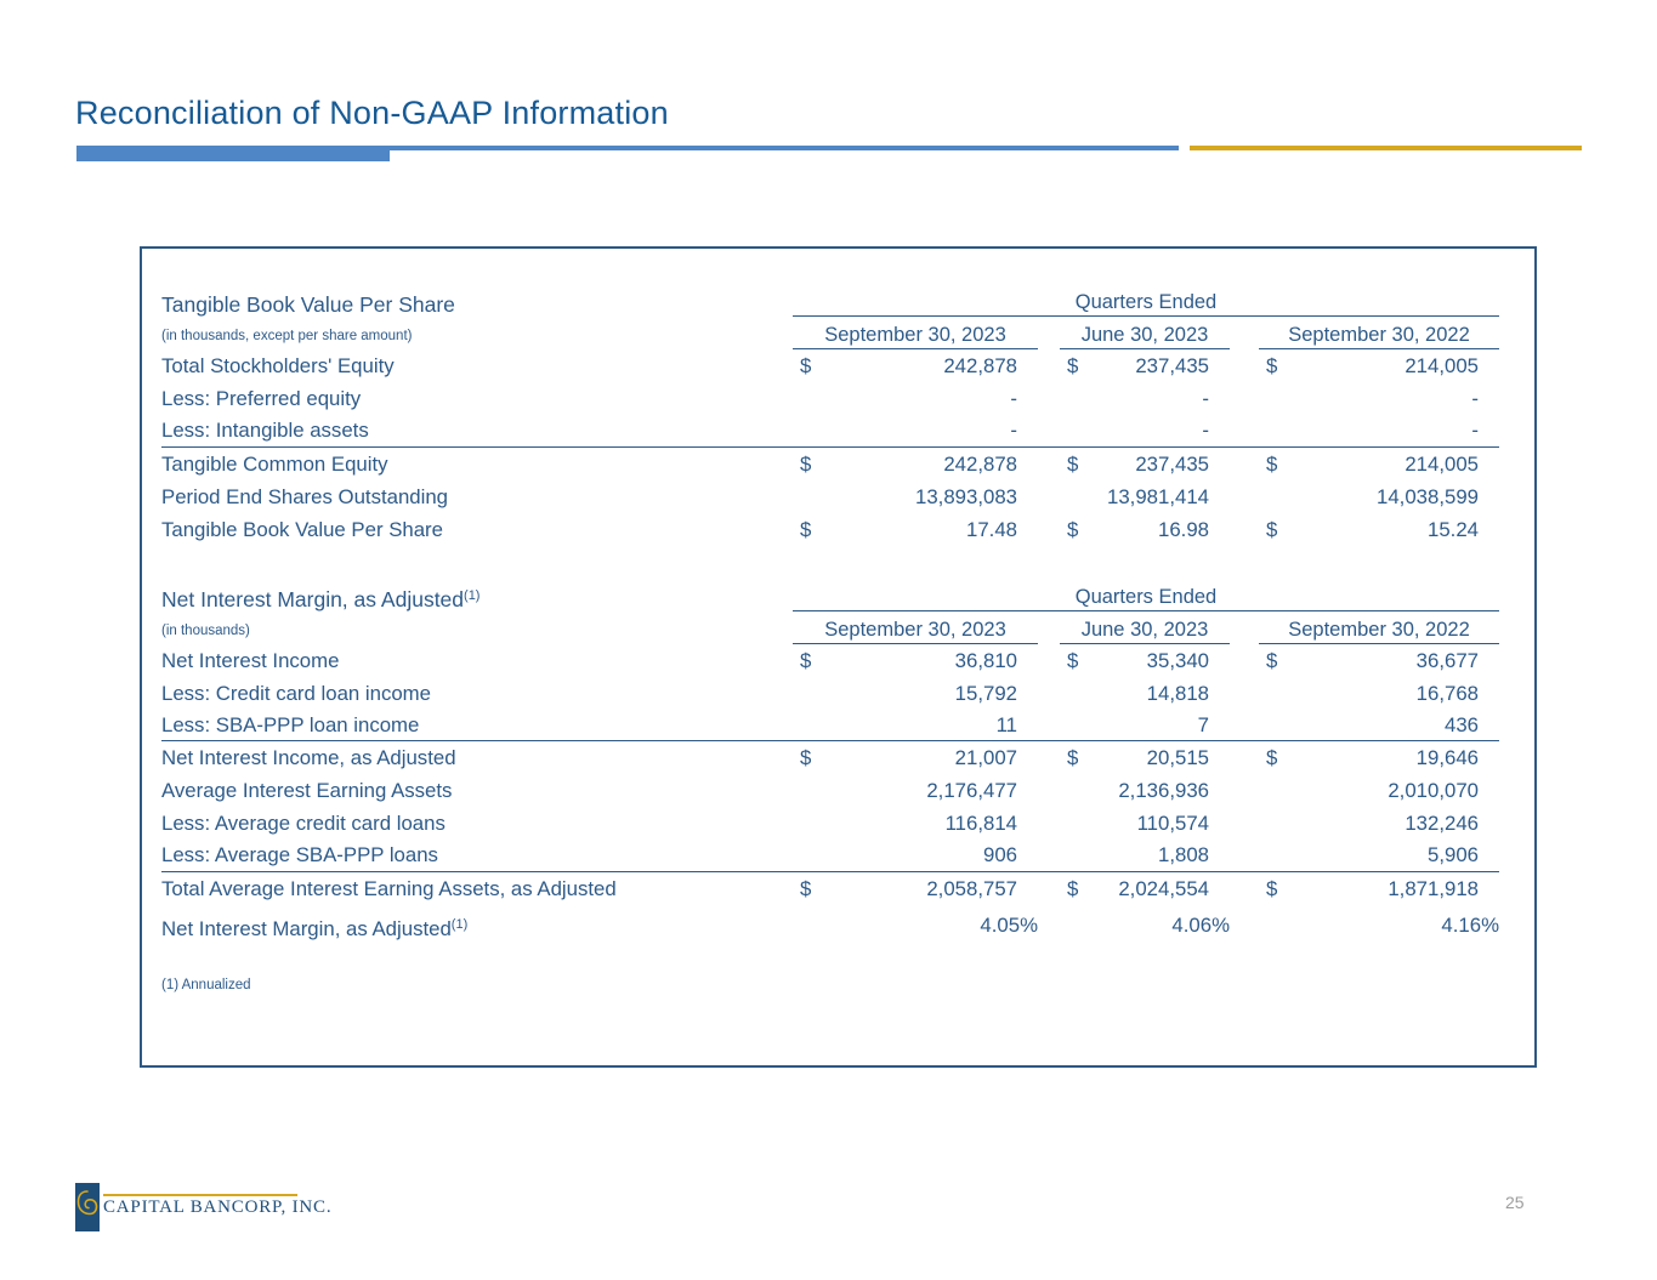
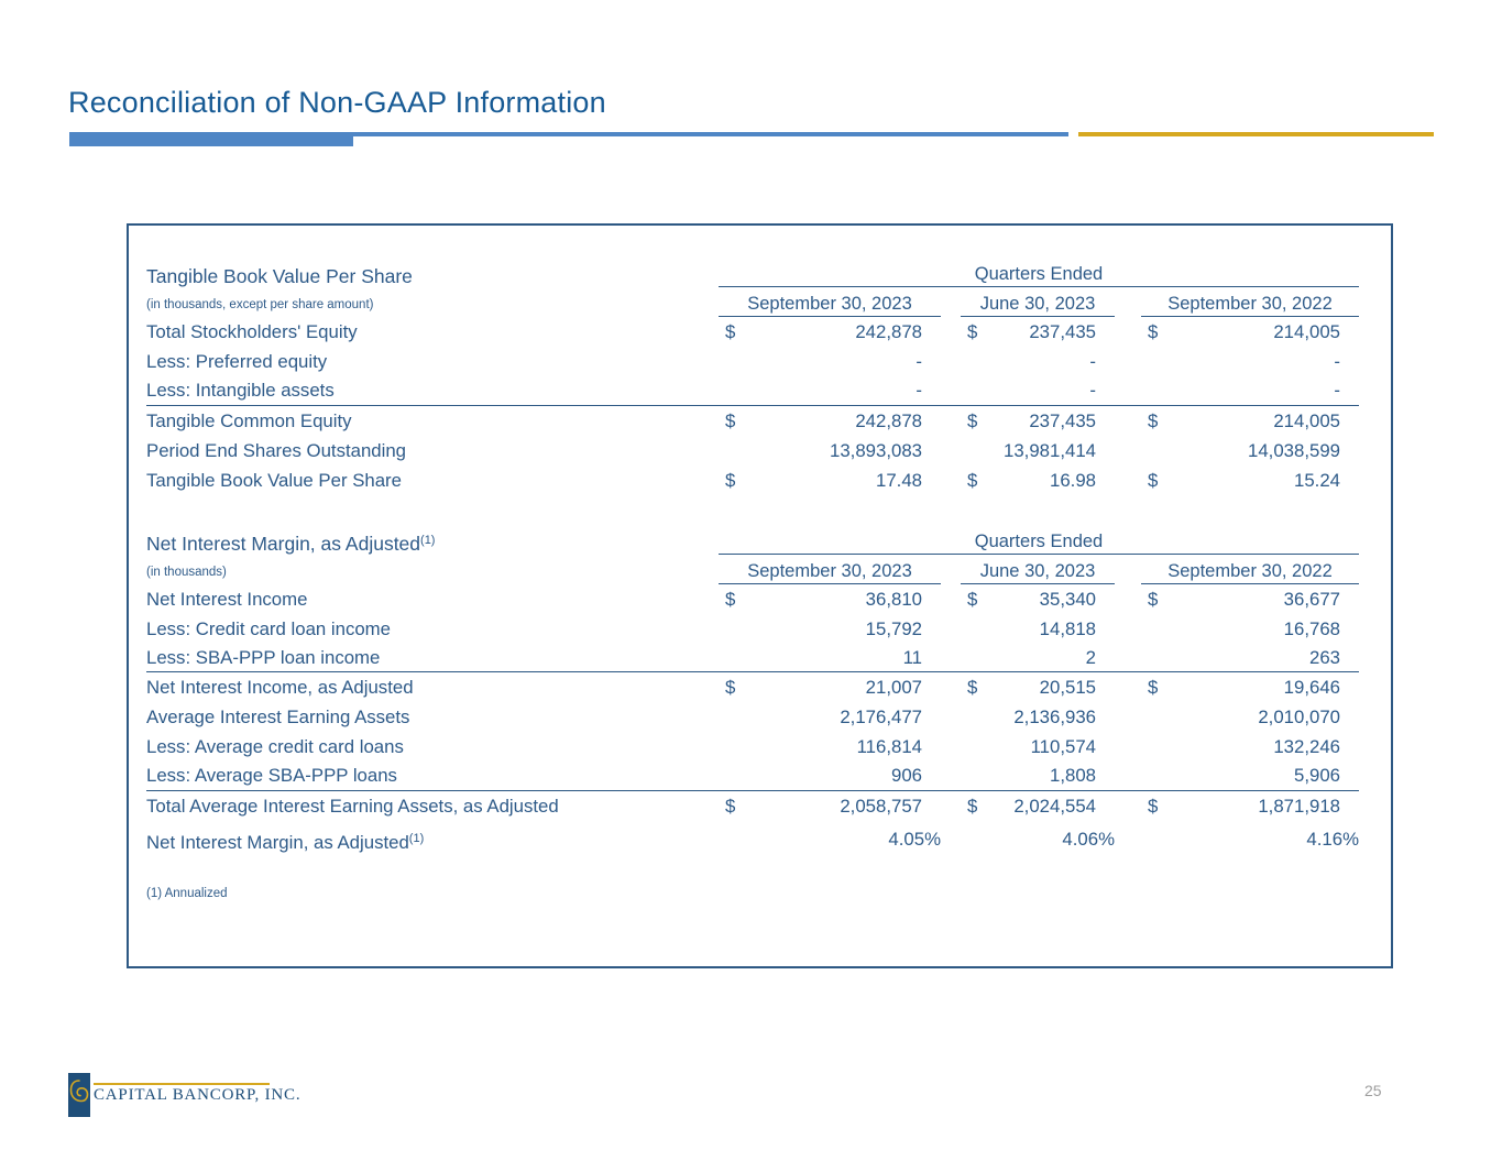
  Reconciliation of Non-GAAP Information
  Tangible Book Value Per Share
  Quarters Ended
  (in thousands, except per share amount)
  September 30, 2023
  June 30, 2023
  September 30, 2022
  Total Stockholders' Equity
  $
  242,878
  $
  237,435
  $
  214,005
  Less: Preferred equity
  -
  -
  -
  Less: Intangible assets
  -
  -
  -
  Tangible Common Equity
  $
  242,878
  $
  237,435
  $
  214,005
  Period End Shares Outstanding
  13,893,083
  13,981,414
  14,038,599
  Tangible Book Value Per Share
  $
  17.48
  $
  16.98
  $
  15.24
  Net Interest Margin, as Adjusted(1)
  Quarters Ended
  (in thousands)
  September 30, 2023
  June 30, 2023
  September 30, 2022
  Net Interest Income
  $
  36,810
  $
  35,340
  $
  36,677
  Less: Credit card loan income
  15,792
  14,818
  16,768
  Less: SBA-PPP loan income
  11
- 7
+ 2
- 436
+ 263
  Net Interest Income, as Adjusted
  $
  21,007
  $
  20,515
  $
  19,646
  Average Interest Earning Assets
  2,176,477
  2,136,936
  2,010,070
  Less: Average credit card loans
  116,814
  110,574
  132,246
  Less: Average SBA-PPP loans
  906
  1,808
  5,906
  Total Average Interest Earning Assets, as Adjusted
  $
  2,058,757
  $
  2,024,554
  $
  1,871,918
  Net Interest Margin, as Adjusted(1)
  4.05%
  4.06%
  4.16%
  (1) Annualized
  CAPITAL BANCORP, INC.
  25
